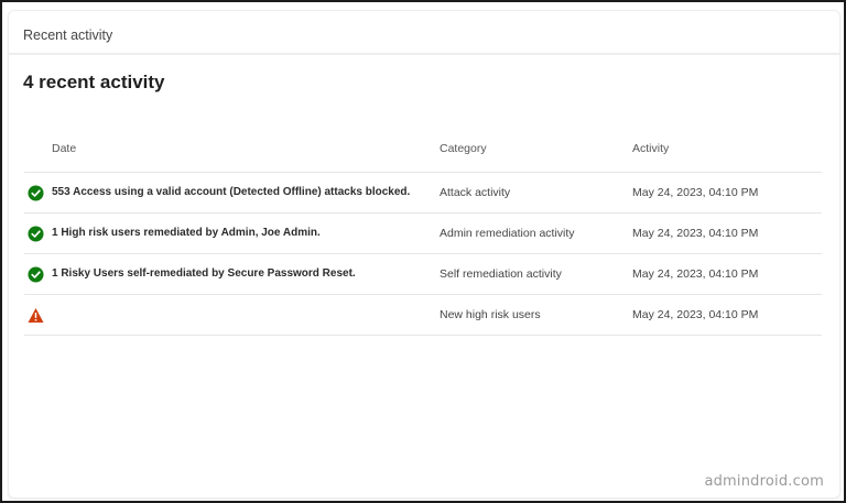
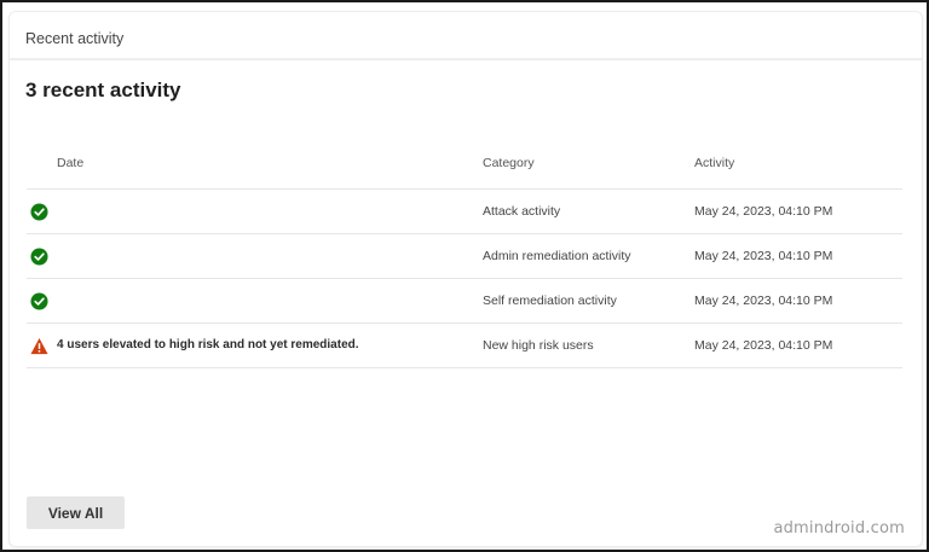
  Recent activity
- 4 recent activity
+ 3 recent activity
  Date
  Category
  Activity
- 553 Access using a valid account (Detected Offline) attacks blocked.
  Attack activity
  May 24, 2023, 04:10 PM
- 1 High risk users remediated by Admin, Joe Admin.
  Admin remediation activity
  May 24, 2023, 04:10 PM
- 1 Risky Users self-remediated by Secure Password Reset.
  Self remediation activity
  May 24, 2023, 04:10 PM
+ 4 users elevated to high risk and not yet remediated.
  New high risk users
  May 24, 2023, 04:10 PM
+ View All
  admindroid.com
